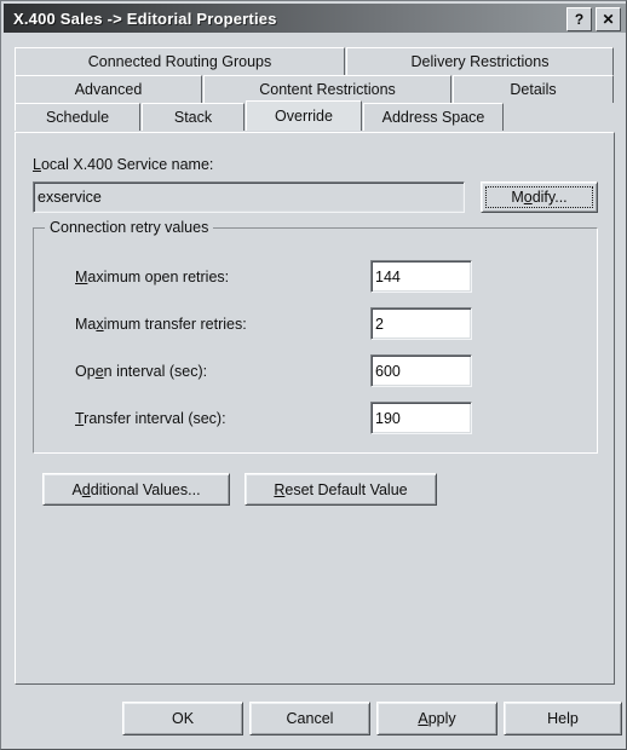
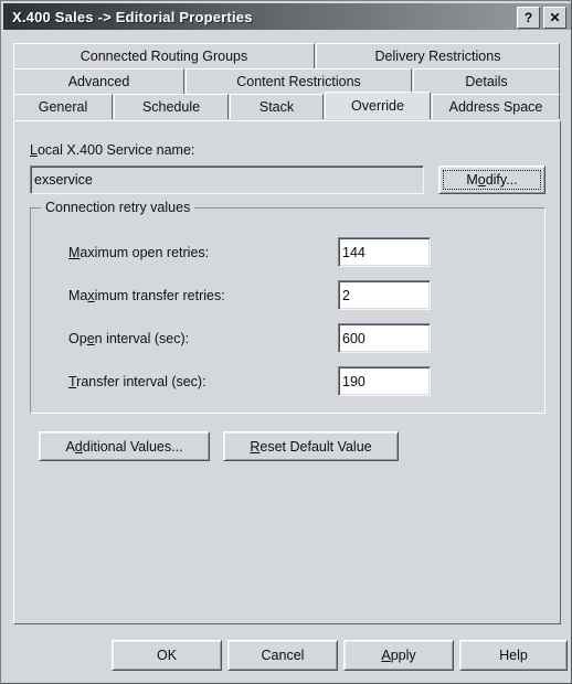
  X.400 Sales -> Editorial Properties
  ?
  ✕
  Connected Routing Groups
  Delivery Restrictions
  Advanced
  Content Restrictions
  Details
+ General
  Schedule
  Stack
  Override
  Address Space
  Local X.400 Service name:
  exservice
  Modify...
  Connection retry values
  Maximum open retries:
  144
  Maximum transfer retries:
  2
  Open interval (sec):
  600
  Transfer interval (sec):
  190
  Additional Values...
  Reset Default Value
  OK
  Cancel
  Apply
  Help
